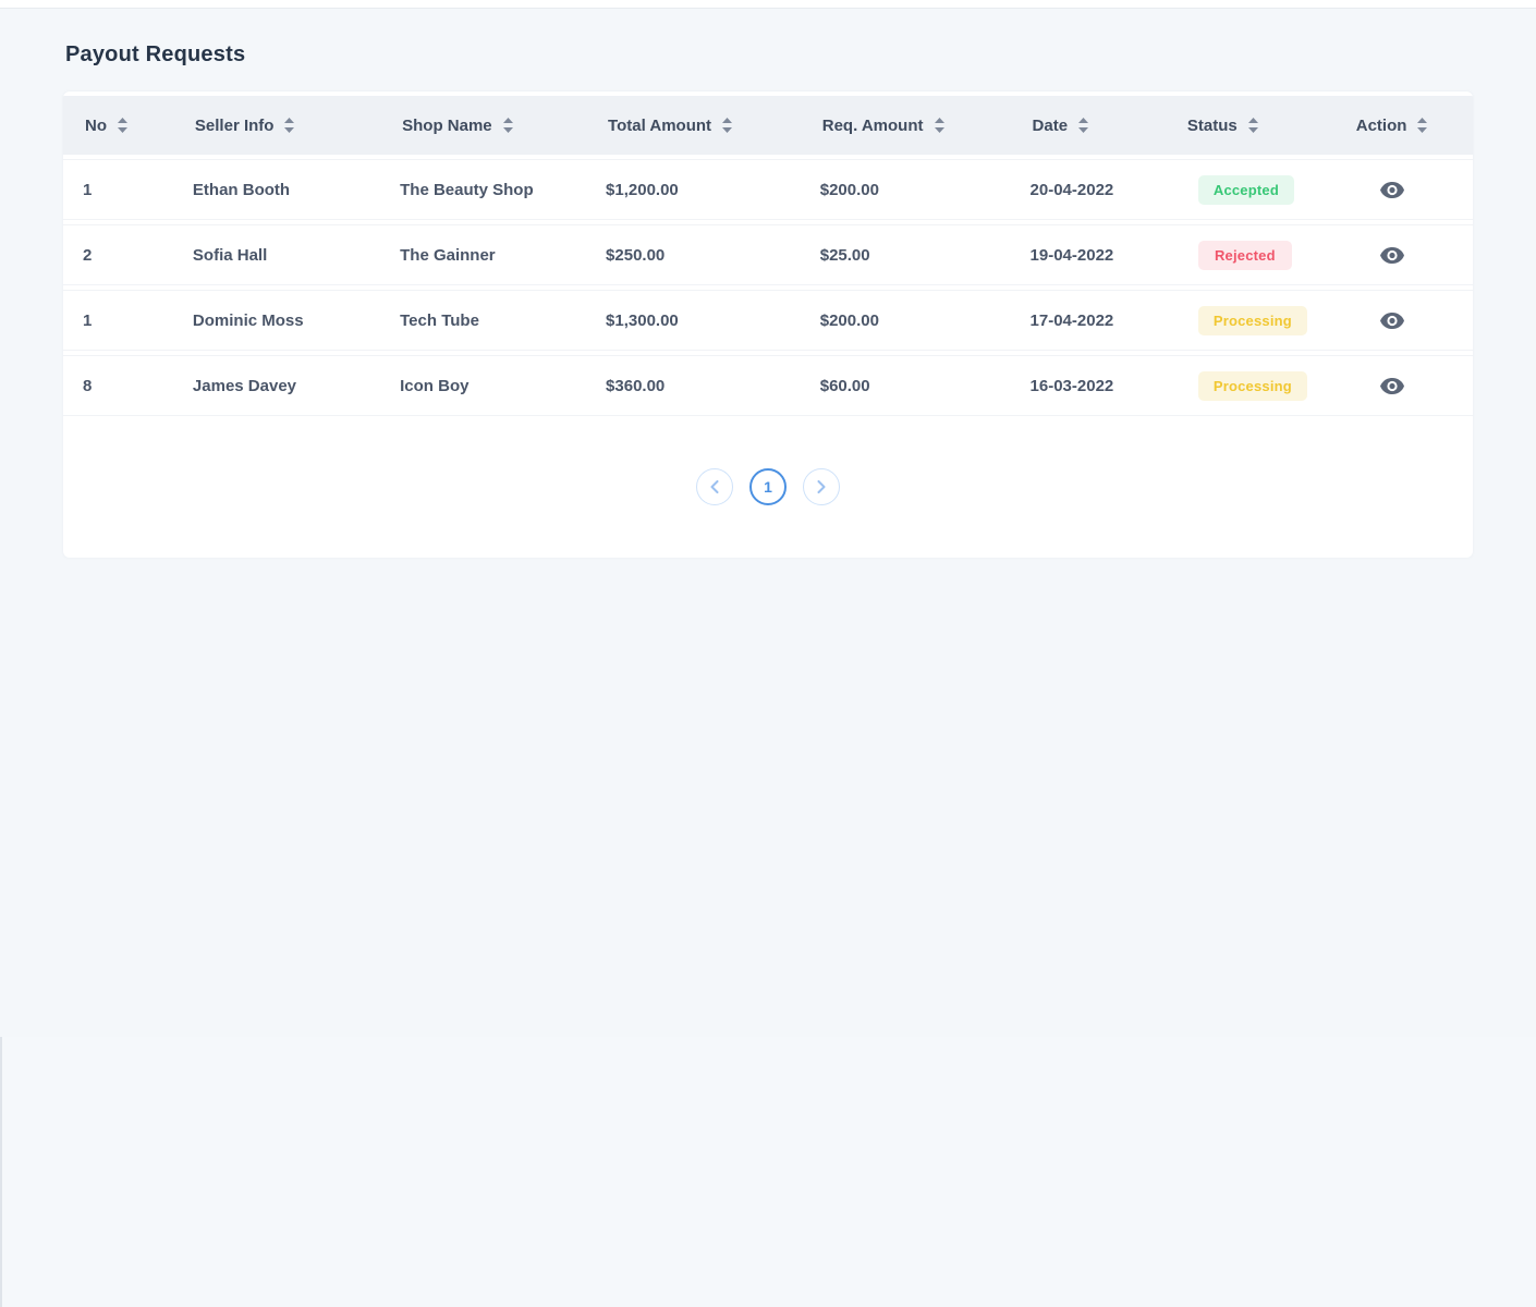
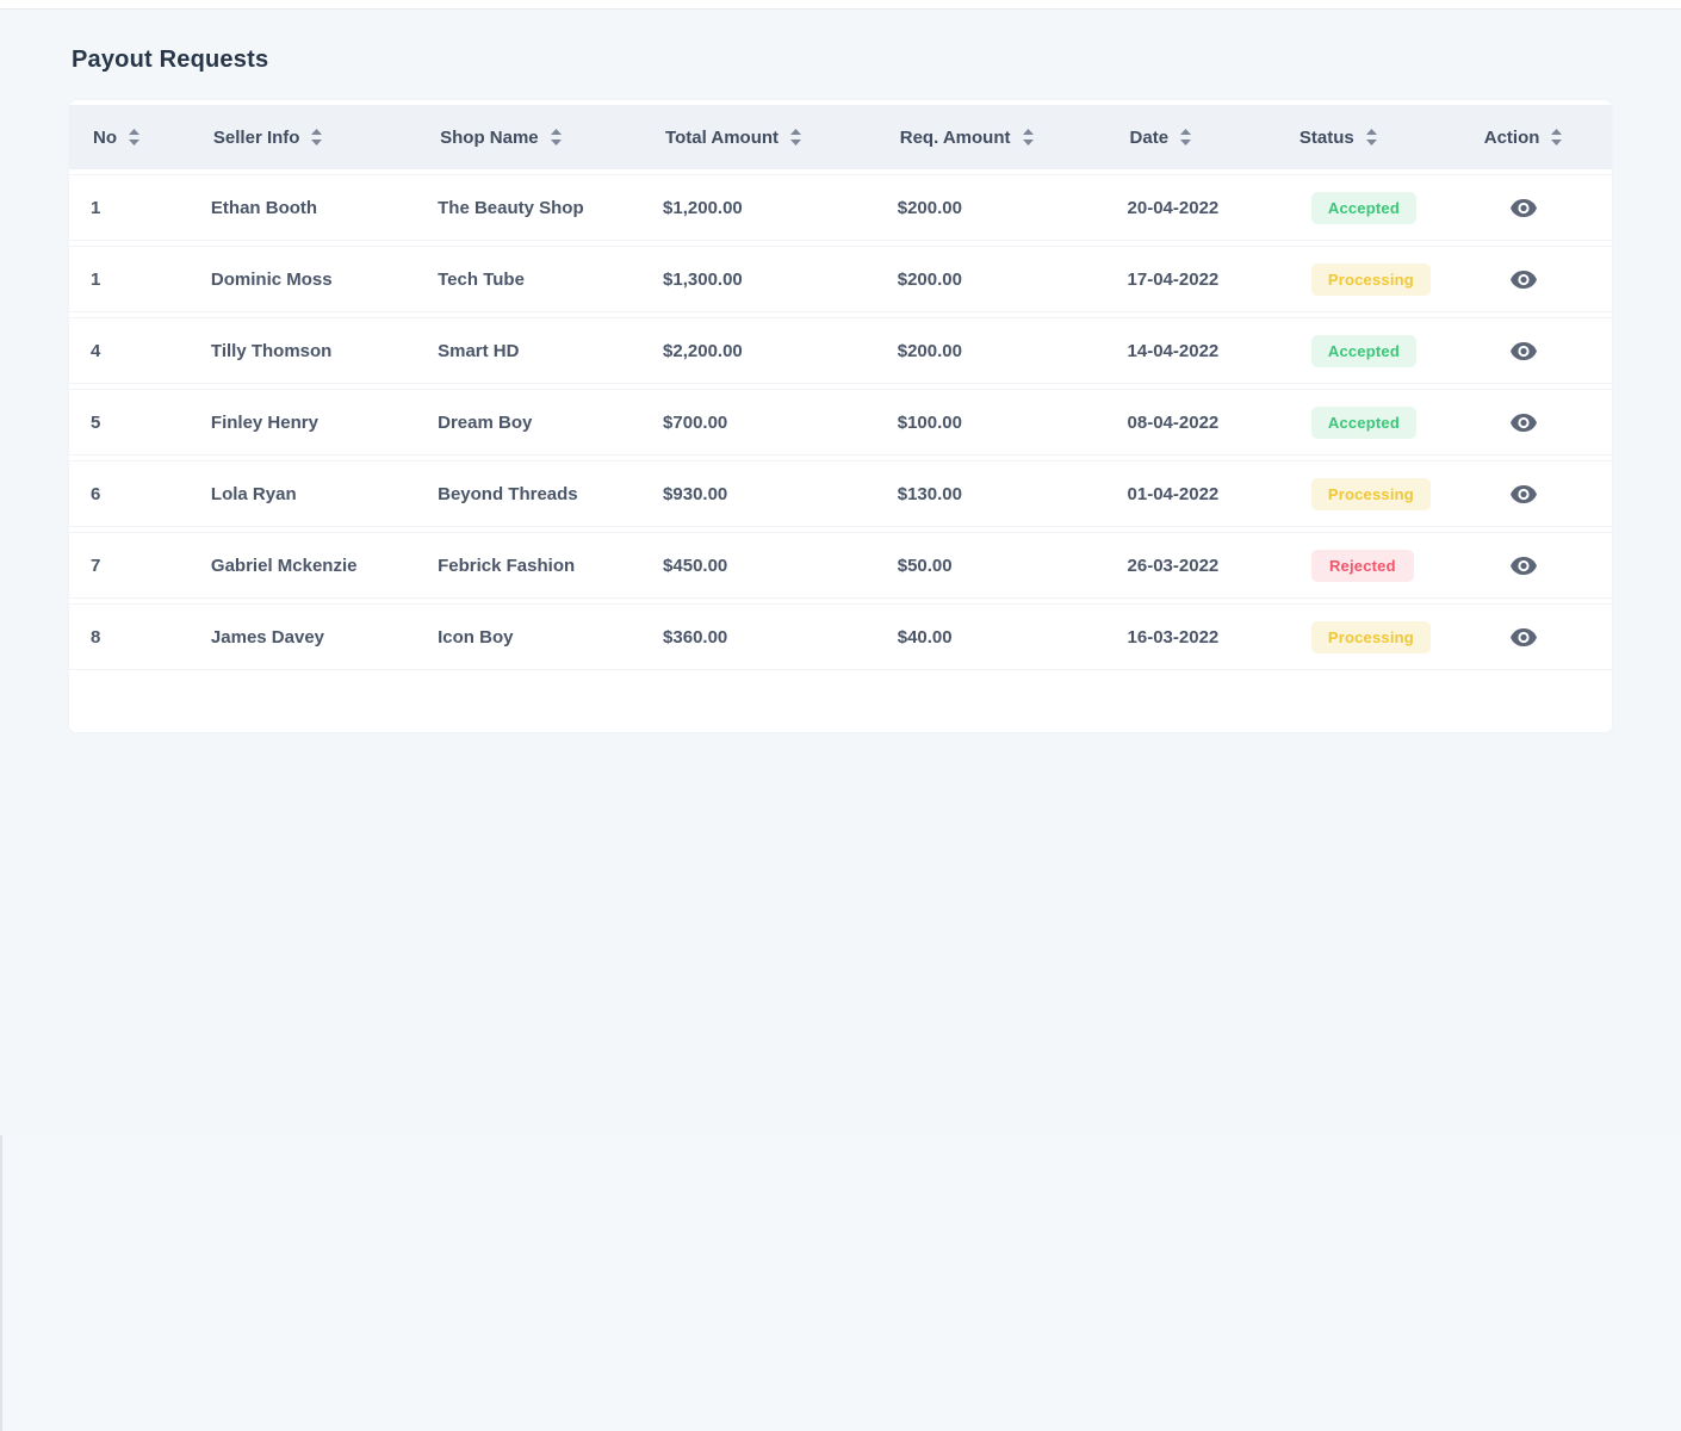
  Payout Requests
  No	Seller Info	Shop Name	Total Amount	Req. Amount	Date	Status	Action
  1	Ethan Booth	The Beauty Shop	$1,200.00	$200.00	20-04-2022	Accepted
- 2	Sofia Hall	The Gainner	$250.00	$25.00	19-04-2022	Rejected
  1	Dominic Moss	Tech Tube	$1,300.00	$200.00	17-04-2022	Processing
+ 4	Tilly Thomson	Smart HD	$2,200.00	$200.00	14-04-2022	Accepted
+ 5	Finley Henry	Dream Boy	$700.00	$100.00	08-04-2022	Accepted
+ 6	Lola Ryan	Beyond Threads	$930.00	$130.00	01-04-2022	Processing
+ 7	Gabriel Mckenzie	Febrick Fashion	$450.00	$50.00	26-03-2022	Rejected
- 8	James Davey	Icon Boy	$360.00	$60.00	16-03-2022	Processing
+ 8	James Davey	Icon Boy	$360.00	$40.00	16-03-2022	Processing
- 1
